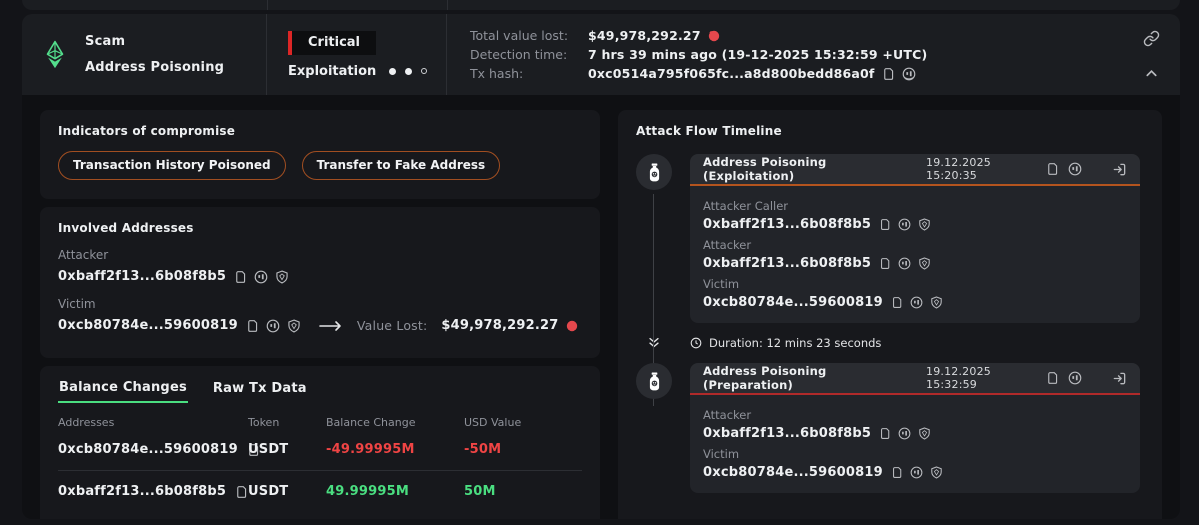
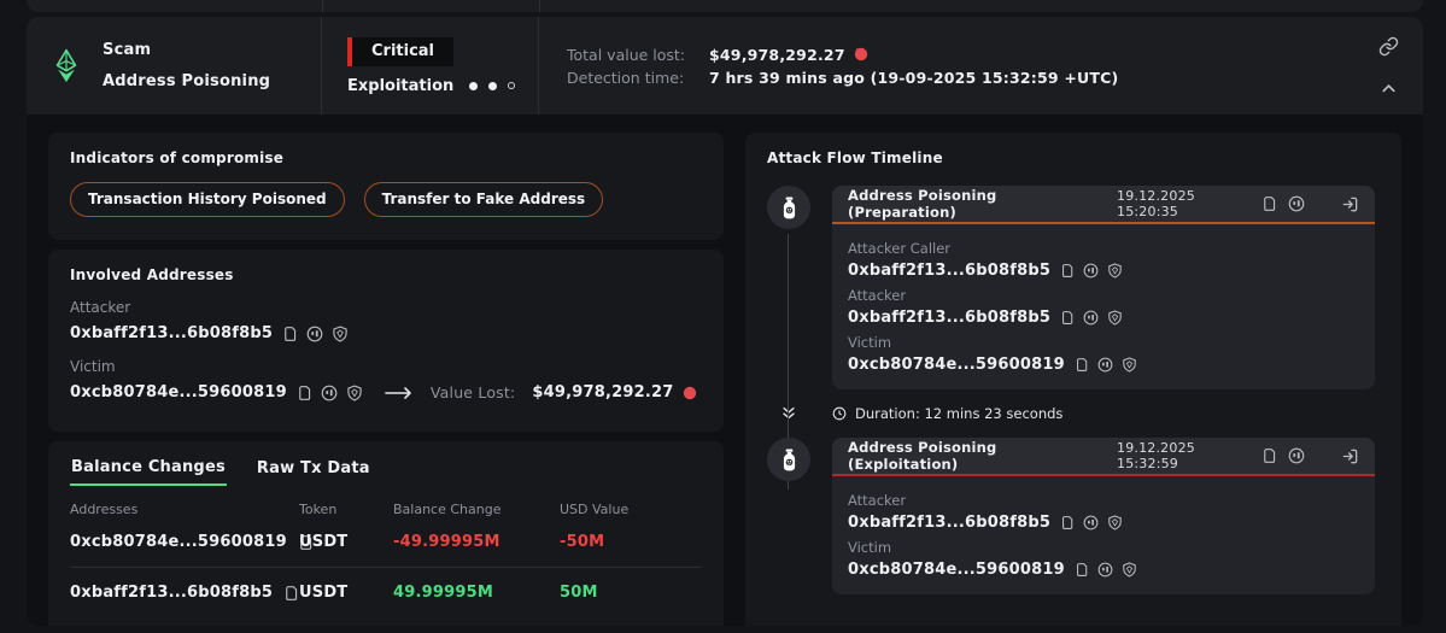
  Scam
  Address Poisoning
  Critical
  Exploitation
  Total value lost:
  $49,978,292.27
  Detection time:
- 7 hrs 39 mins ago (19-12-2025 15:32:59 +UTC)
+ 7 hrs 39 mins ago (19-09-2025 15:32:59 +UTC)
- Tx hash:
- 0xc0514a795f065fc...a8d800bedd86a0f
  Indicators of compromise
  Transaction History Poisoned
  Transfer to Fake Address
  Involved Addresses
  Attacker
  0xbaff2f13...6b08f8b5
  Victim
  0xcb80784e...59600819
  Value Lost:
  $49,978,292.27
  Balance Changes
  Raw Tx Data
  Addresses
  Token
  Balance Change
  USD Value
  0xcb80784e...59600819
  USDT
  -49.99995M
  -50M
  0xbaff2f13...6b08f8b5
  USDT
  49.99995M
  50M
  Attack Flow Timeline
- Address Poisoning (Exploitation)
+ Address Poisoning (Preparation)
  19.12.2025 15:20:35
  Attacker Caller
  0xbaff2f13...6b08f8b5
  Attacker
  0xbaff2f13...6b08f8b5
  Victim
  0xcb80784e...59600819
  Duration: 12 mins 23 seconds
- Address Poisoning (Preparation)
+ Address Poisoning (Exploitation)
  19.12.2025 15:32:59
  Attacker
  0xbaff2f13...6b08f8b5
  Victim
  0xcb80784e...59600819
